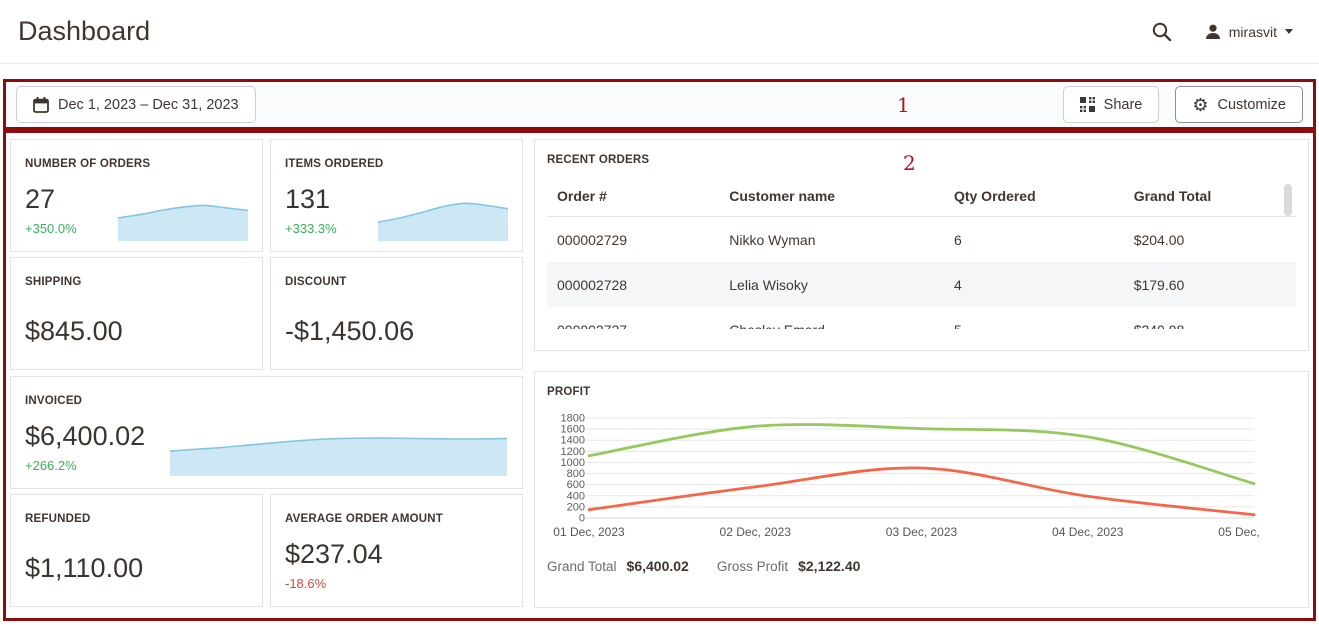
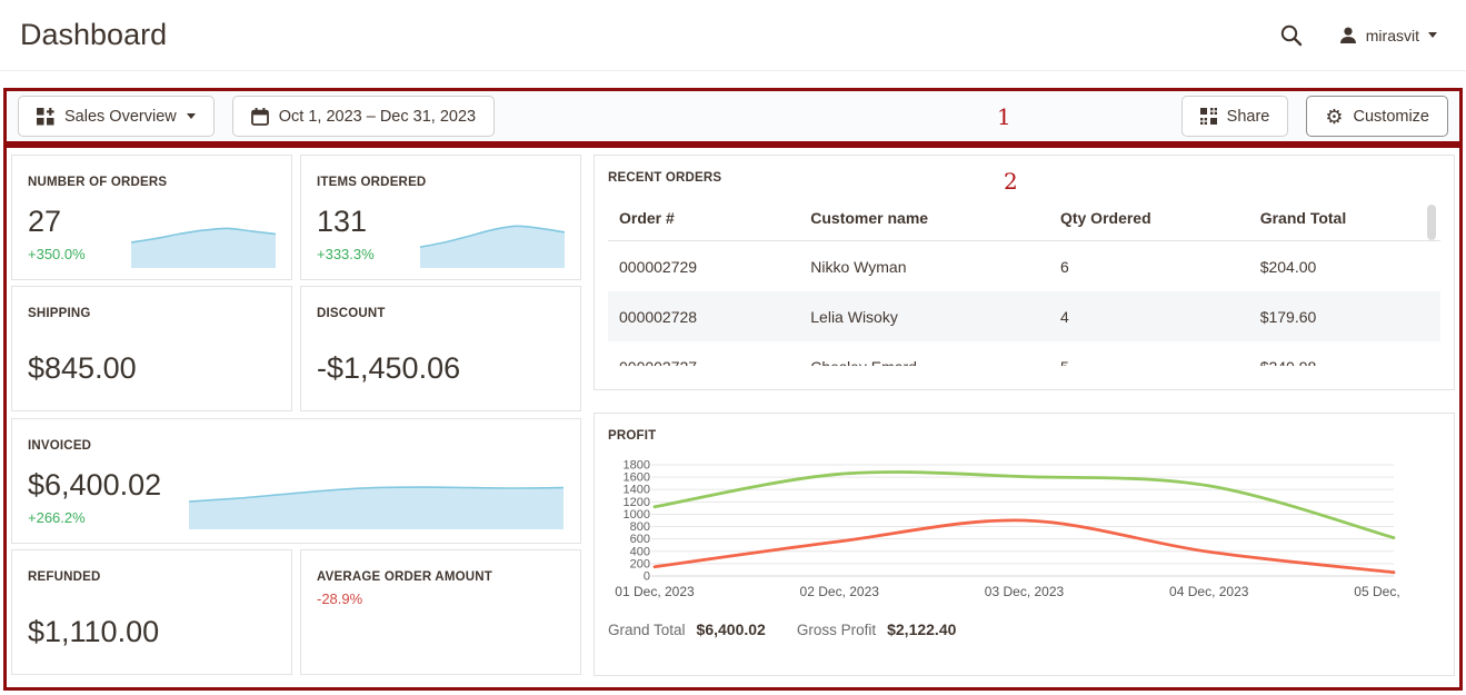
  Dashboard
  mirasvit
+ Sales Overview
- Dec 1, 2023 – Dec 31, 2023
+ Oct 1, 2023 – Dec 31, 2023
  1
  Share
  ⚙
  Customize
  2
  NUMBER OF ORDERS
  27
  +350.0%
  ITEMS ORDERED
  131
  +333.3%
  SHIPPING
  $845.00
  DISCOUNT
  -$1,450.06
  INVOICED
  $6,400.02
  +266.2%
  REFUNDED
  $1,110.00
  AVERAGE ORDER AMOUNT
- $237.04
- -18.6%
+ -28.9%
  RECENT ORDERS
  Order #	Customer name	Qty Ordered	Grand Total
  000002729	Nikko Wyman	6	$204.00
  000002728	Lelia Wisoky	4	$179.60
  PROFIT
  1800
  1600
  1400
  1200
  1000
  800
  600
  400
  200
  0
  01 Dec, 2023
  02 Dec, 2023
  03 Dec, 2023
  04 Dec, 2023
  Grand Total
  $6,400.02
  Gross Profit
  $2,122.40
